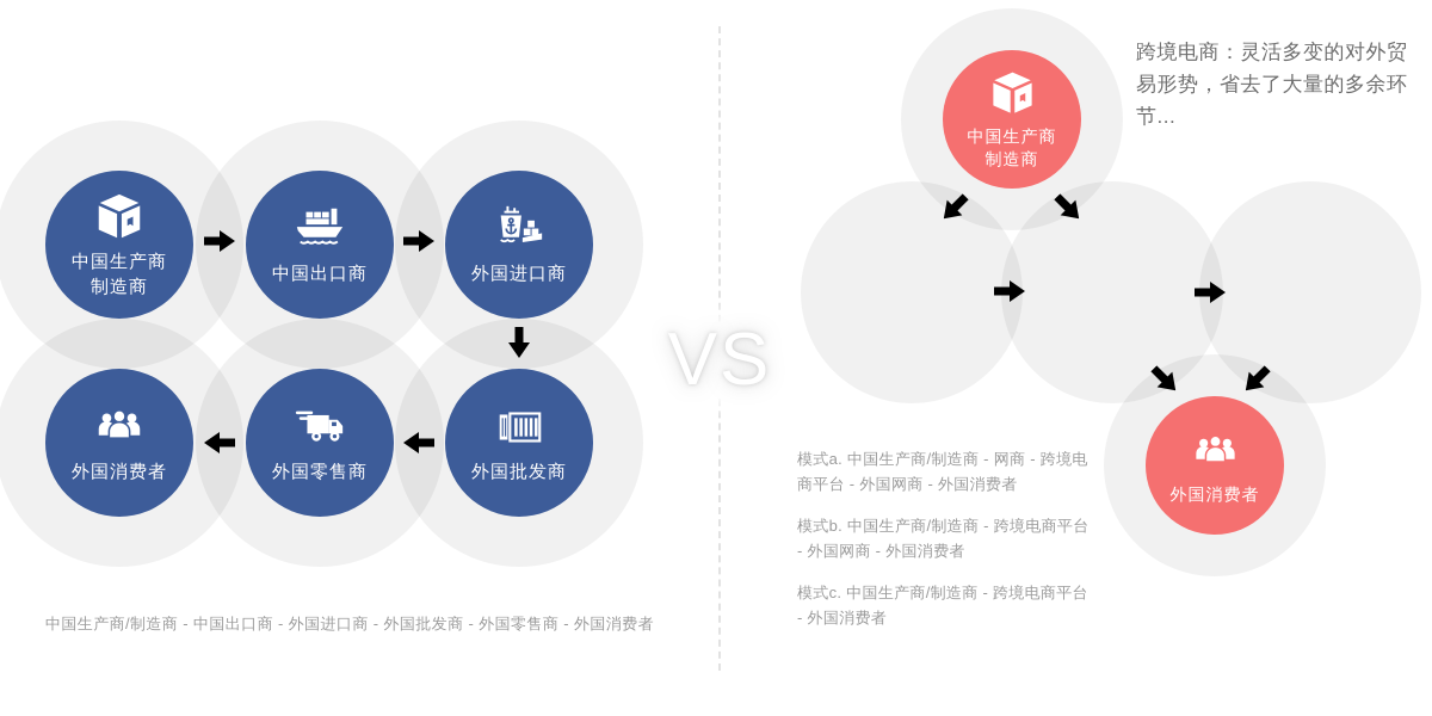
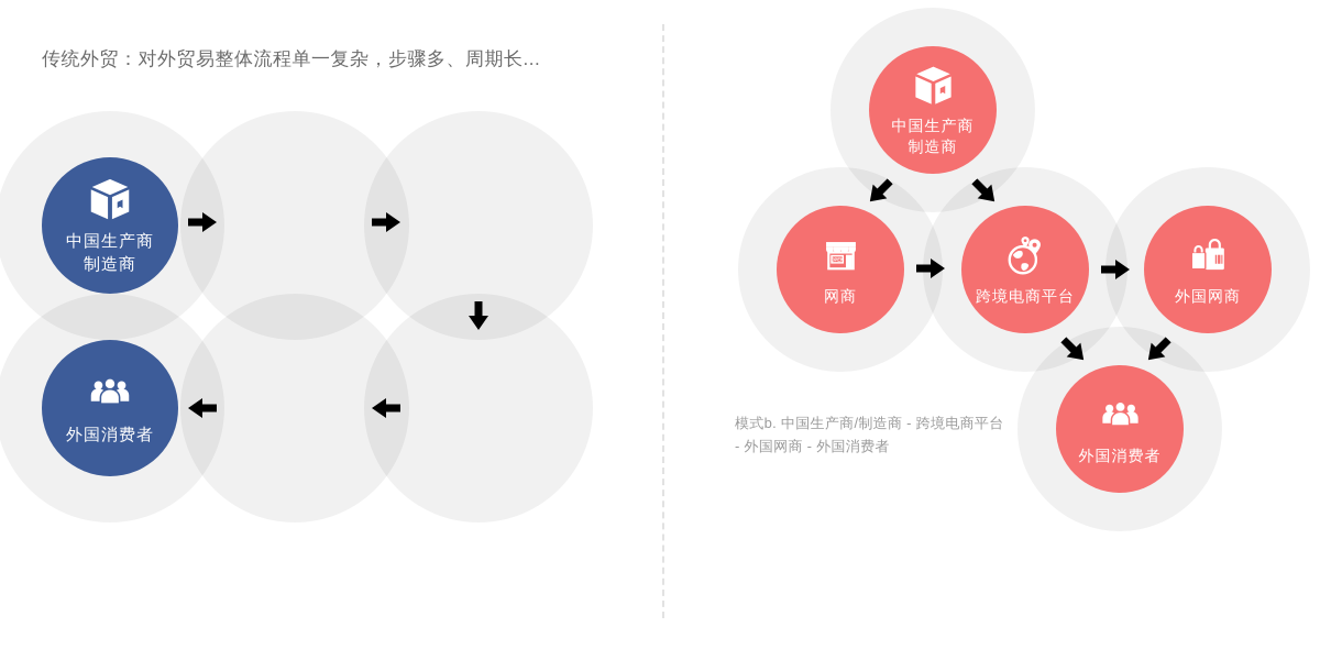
+ 传统外贸：对外贸易整体流程单一复杂，步骤多、周期长...
  中国生产商
  制造商
- 中国出口商
- 外国进口商
- 外国批发商
- 外国零售商
  外国消费者
- 中国生产商/制造商 - 中国出口商 - 外国进口商 - 外国批发商 - 外国零售商 - 外国消费者
- VS
- 跨境电商：灵活多变的对外贸易形势，省去了大量的多余环节...
  中国生产商
  制造商
+ 网商
+ 跨境电商平台
+ 外国网商
  外国消费者
- 模式a. 中国生产商/制造商 - 网商 - 跨境电商平台 - 外国网商 - 外国消费者
  模式b. 中国生产商/制造商 - 跨境电商平台 - 外国网商 - 外国消费者
- 模式c. 中国生产商/制造商 - 跨境电商平台 - 外国消费者
